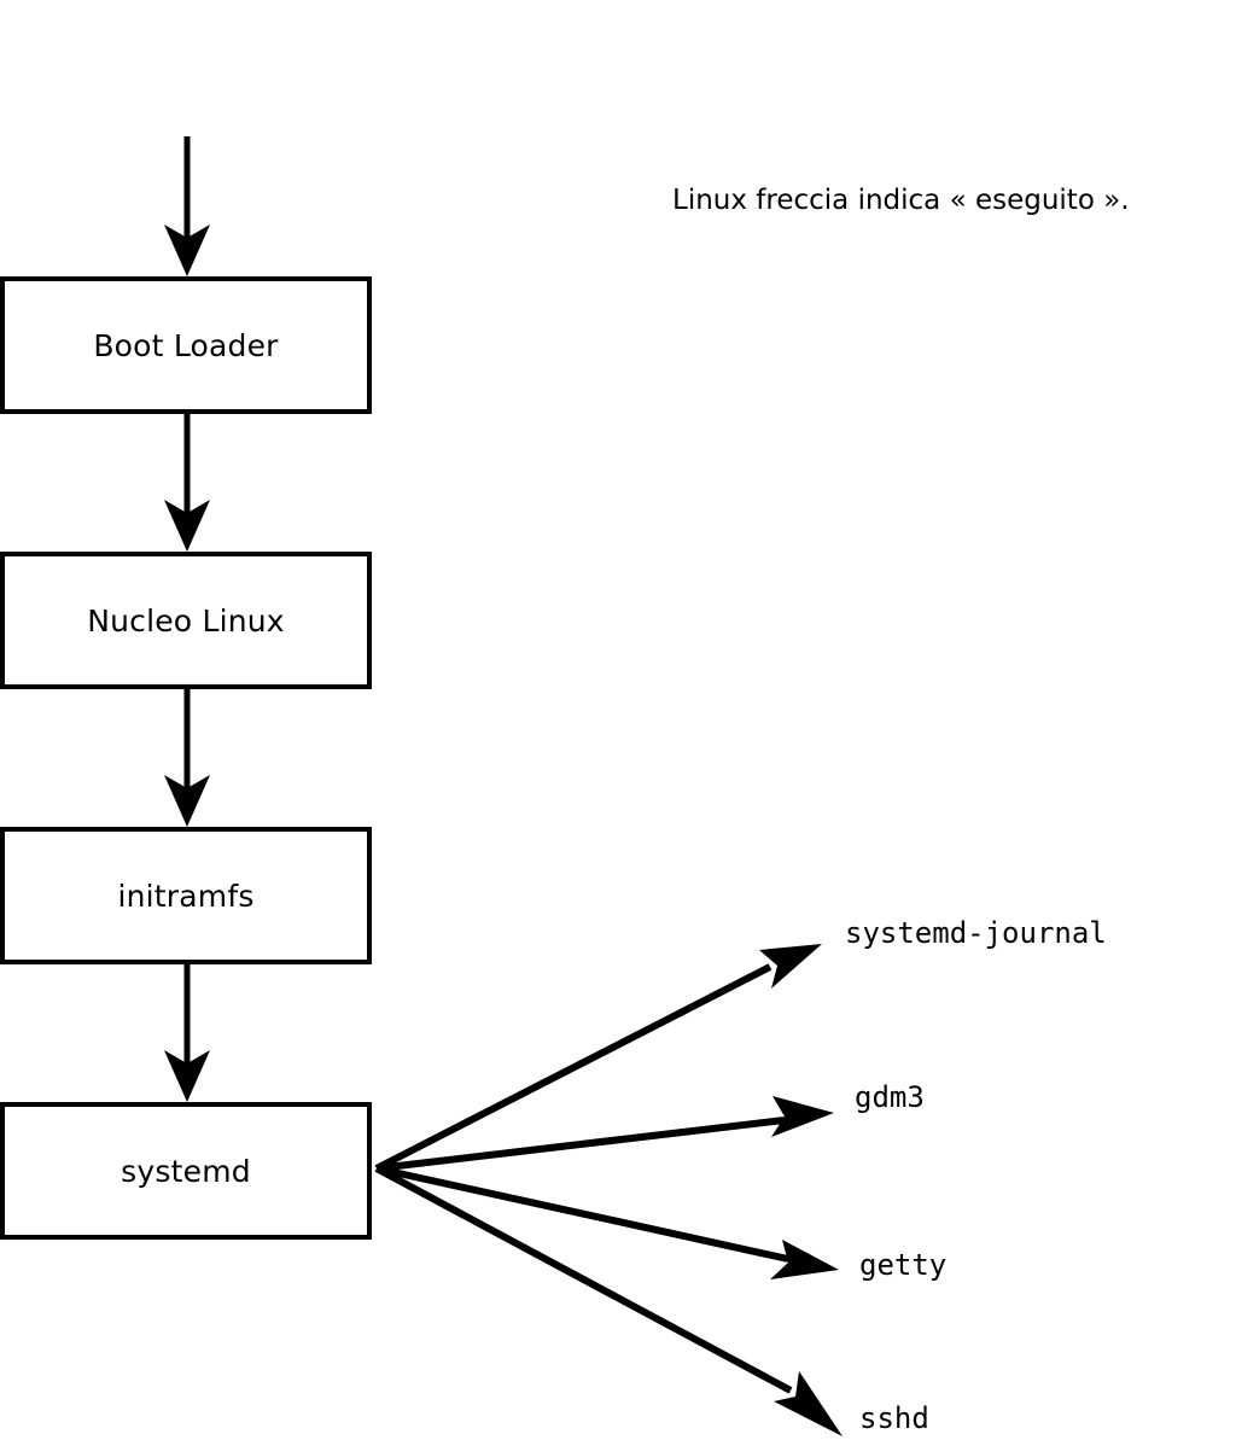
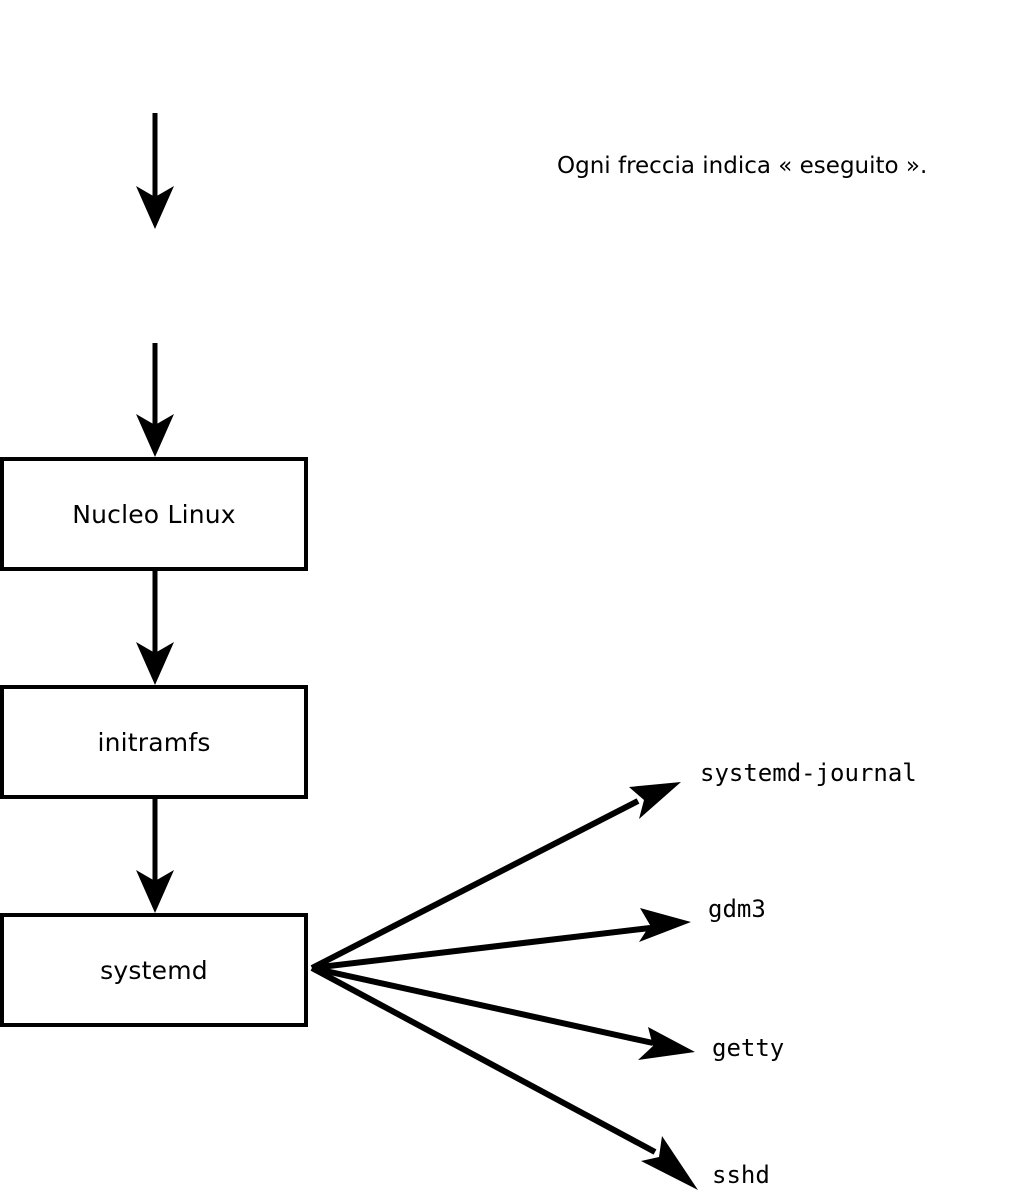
- Boot Loader
  Nucleo Linux
  initramfs
  systemd
  systemd-journal
  gdm3
  getty
  sshd
- Linux freccia indica « eseguito ».
+ Ogni freccia indica « eseguito ».
